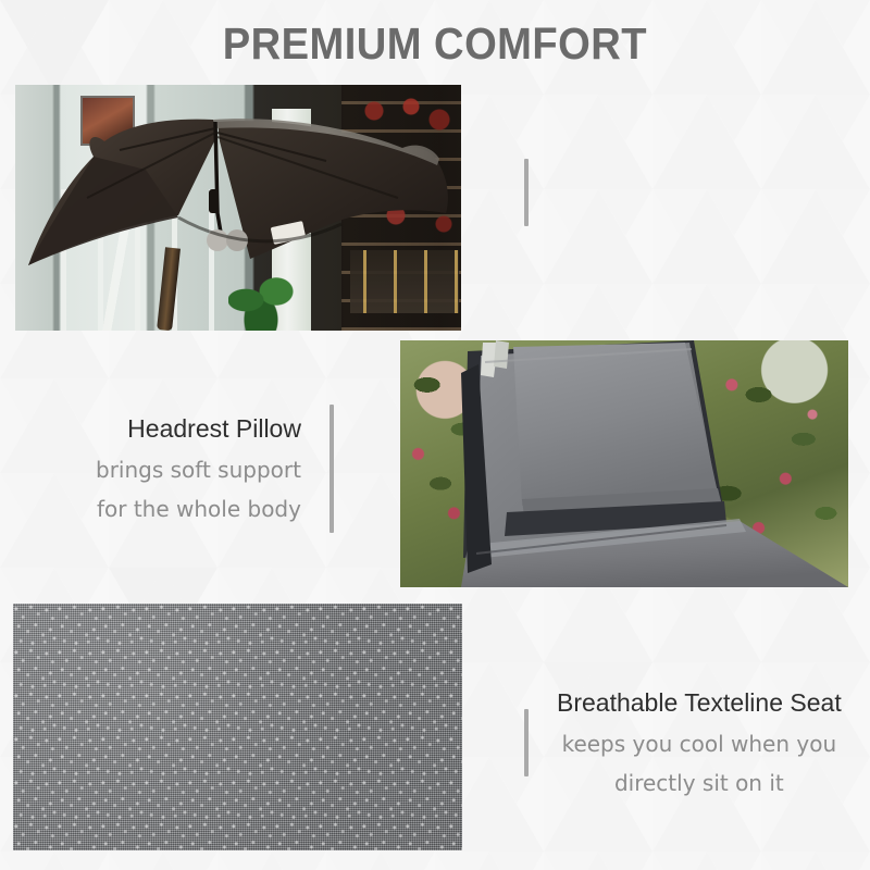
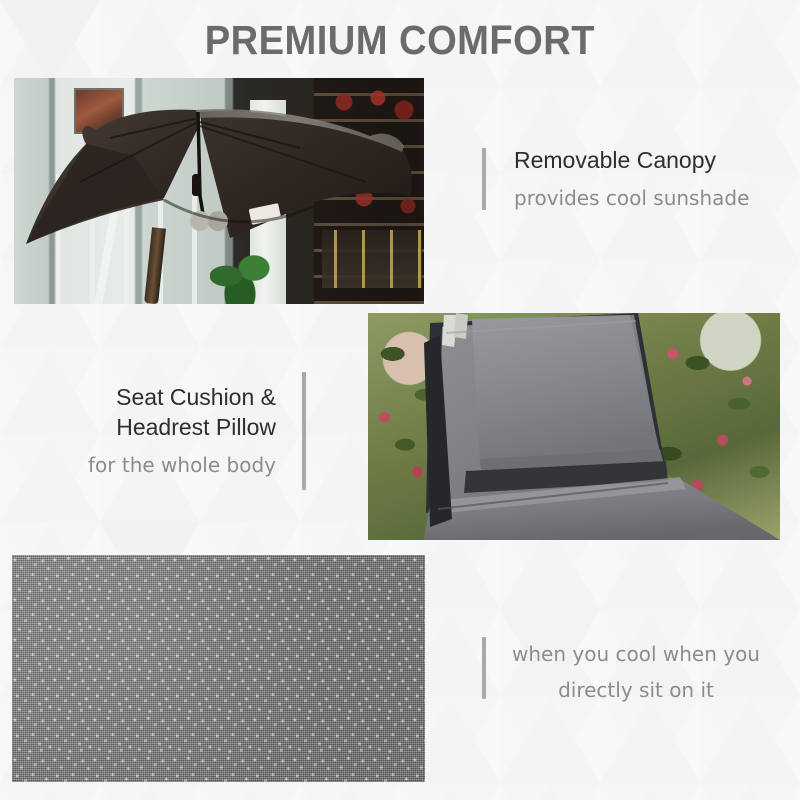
  PREMIUM COMFORT
+ Removable Canopy
+ provides cool sunshade
+ Seat Cushion &
  Headrest Pillow
- brings soft support
  for the whole body
- Breathable Texteline Seat
- keeps you cool when you
+ when you cool when you
  directly sit on it
